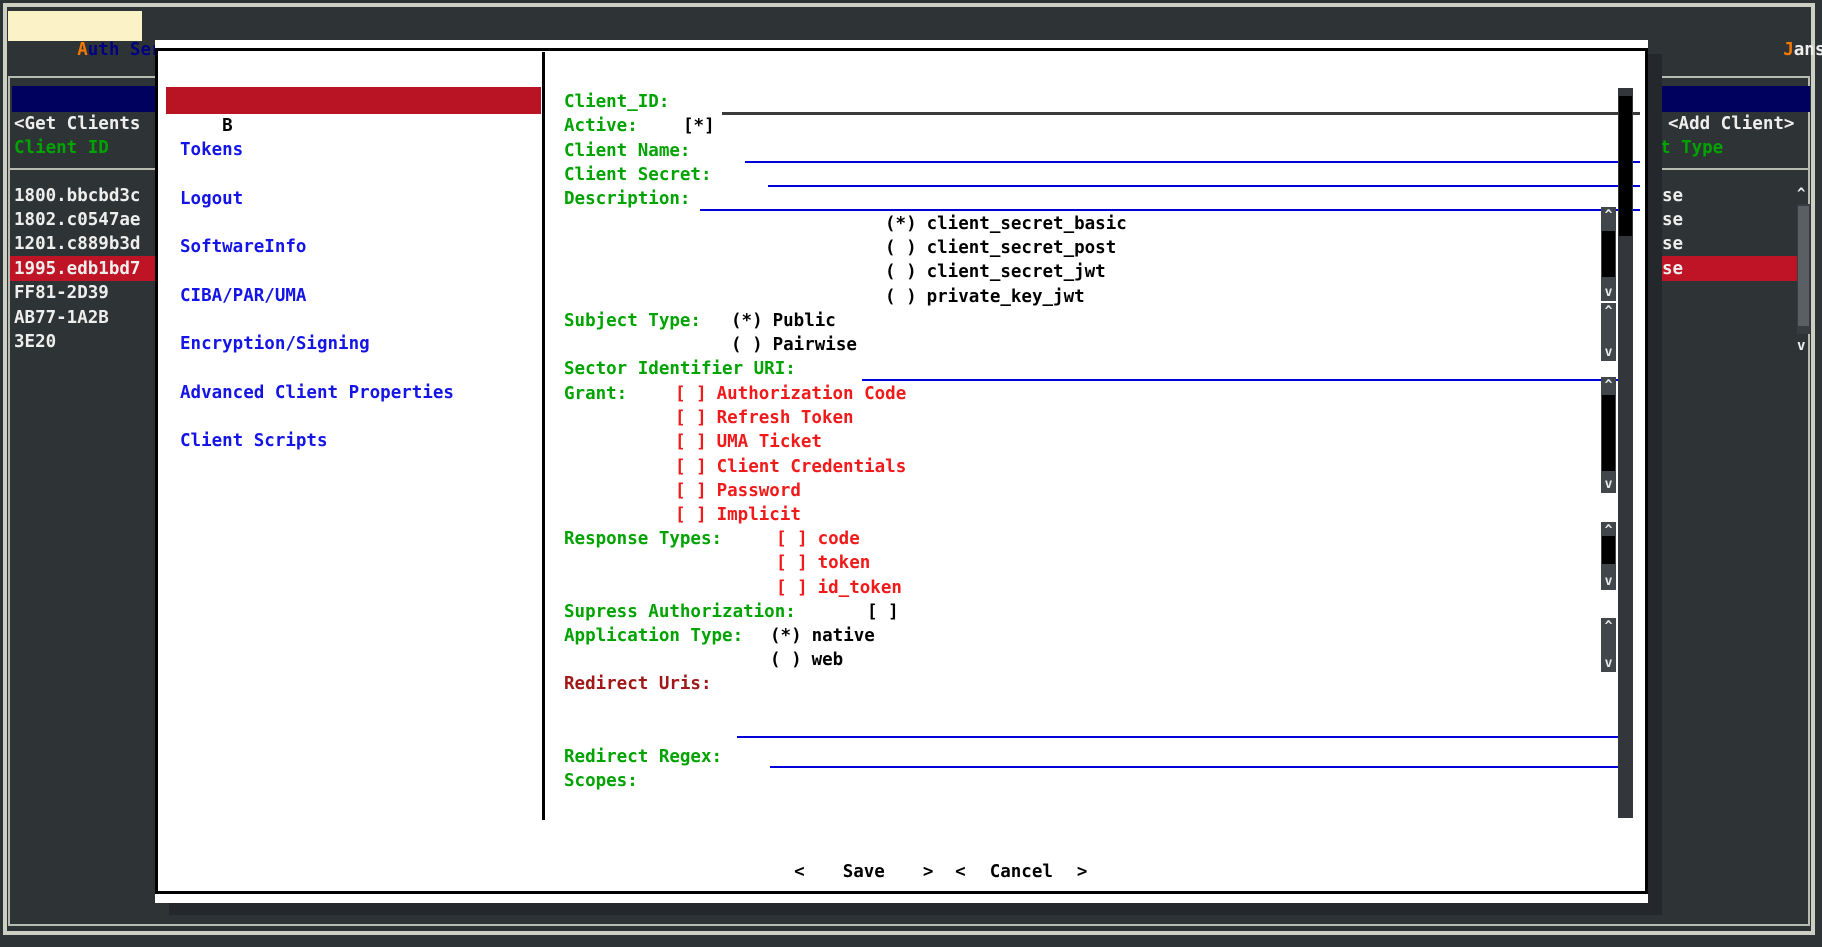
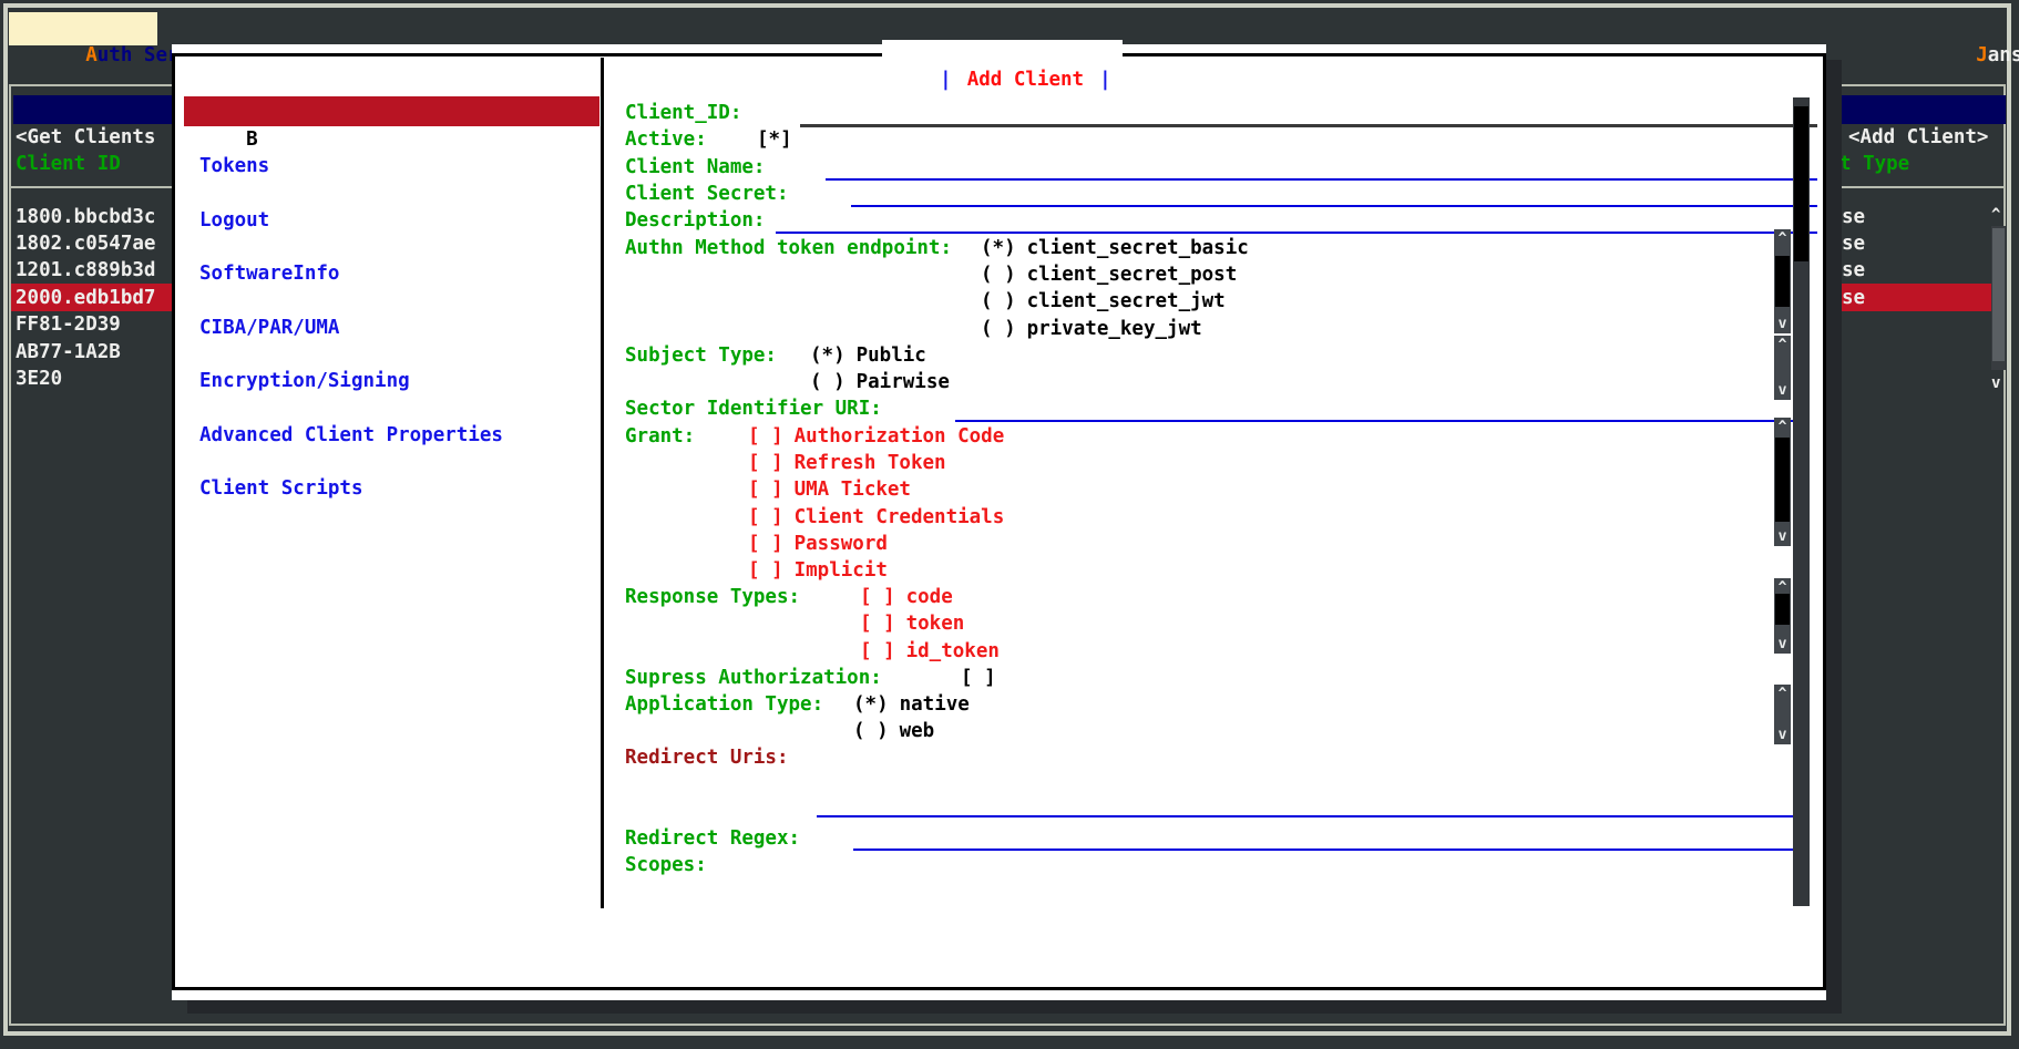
  <Get Clients
  Client ID
  1800.bbcbd3c
  1802.c0547ae
  1201.c889b3d
- 1995.edb1bd7
+ 2000.edb1bd7
  FF81-2D39
  AB77-1A2B
  3E20
  <Add Client>
  t Type
  se
  se
  se
  se
  ^
  v
+ | Add Client |
  Tokens
  Logout
  SoftwareInfo
  CIBA/PAR/UMA
  Encryption/Signing
  Advanced Client Properties
  Client Scripts
  Client_ID:
  Active:
  [*]
  Client Name:
  Client Secret:
  Description:
+ Authn Method token endpoint:
  (*) client_secret_basic
  ( ) client_secret_post
  ( ) client_secret_jwt
  ( ) private_key_jwt
  ^
  v
  Subject Type:
  (*) Public
  ( ) Pairwise
  ^
  v
  Sector Identifier URI:
  Grant:
  [ ] Authorization Code
  [ ] Refresh Token
  [ ] UMA Ticket
  [ ] Client Credentials
  [ ] Password
  [ ] Implicit
  ^
  v
  Response Types:
  [ ] code
  [ ] token
  [ ] id_token
  ^
  v
  Supress Authorization:
  [ ]
  Application Type:
  (*) native
  ( ) web
  ^
  v
  Redirect Uris:
  Redirect Regex:
  Scopes:
- < Save >
- < Cancel >
